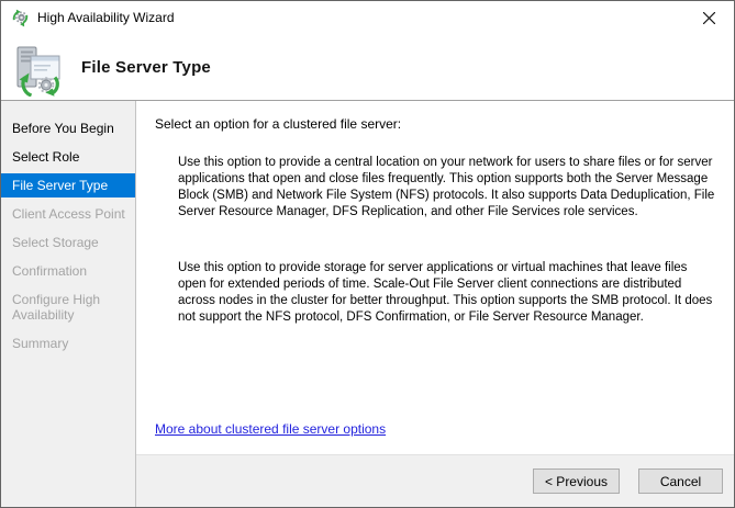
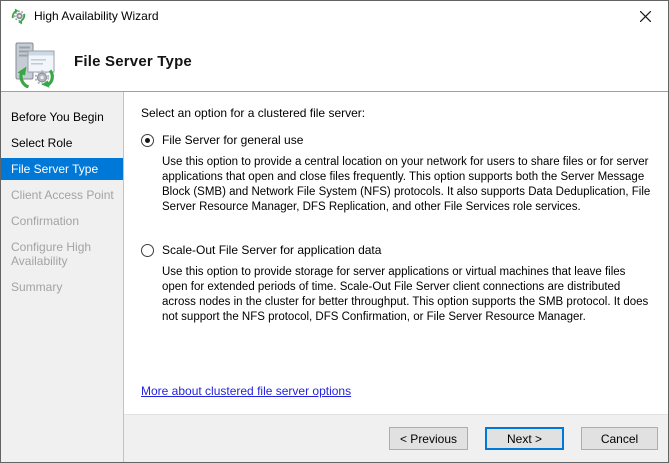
  High Availability Wizard
  File Server Type
  Before You Begin
  Select Role
  File Server Type
  Client Access Point
- Select Storage
  Confirmation
  Configure High Availability
  Summary
  Select an option for a clustered file server:
+ File Server for general use
  Use this option to provide a central location on your network for users to share files or for server applications that open and close files frequently. This option supports both the Server Message Block (SMB) and Network File System (NFS) protocols. It also supports Data Deduplication, File Server Resource Manager, DFS Replication, and other File Services role services.
+ Scale-Out File Server for application data
  Use this option to provide storage for server applications or virtual machines that leave files open for extended periods of time. Scale-Out File Server client connections are distributed across nodes in the cluster for better throughput. This option supports the SMB protocol. It does not support the NFS protocol, DFS Confirmation, or File Server Resource Manager.
  More about clustered file server options
  < Previous
+ Next >
  Cancel
